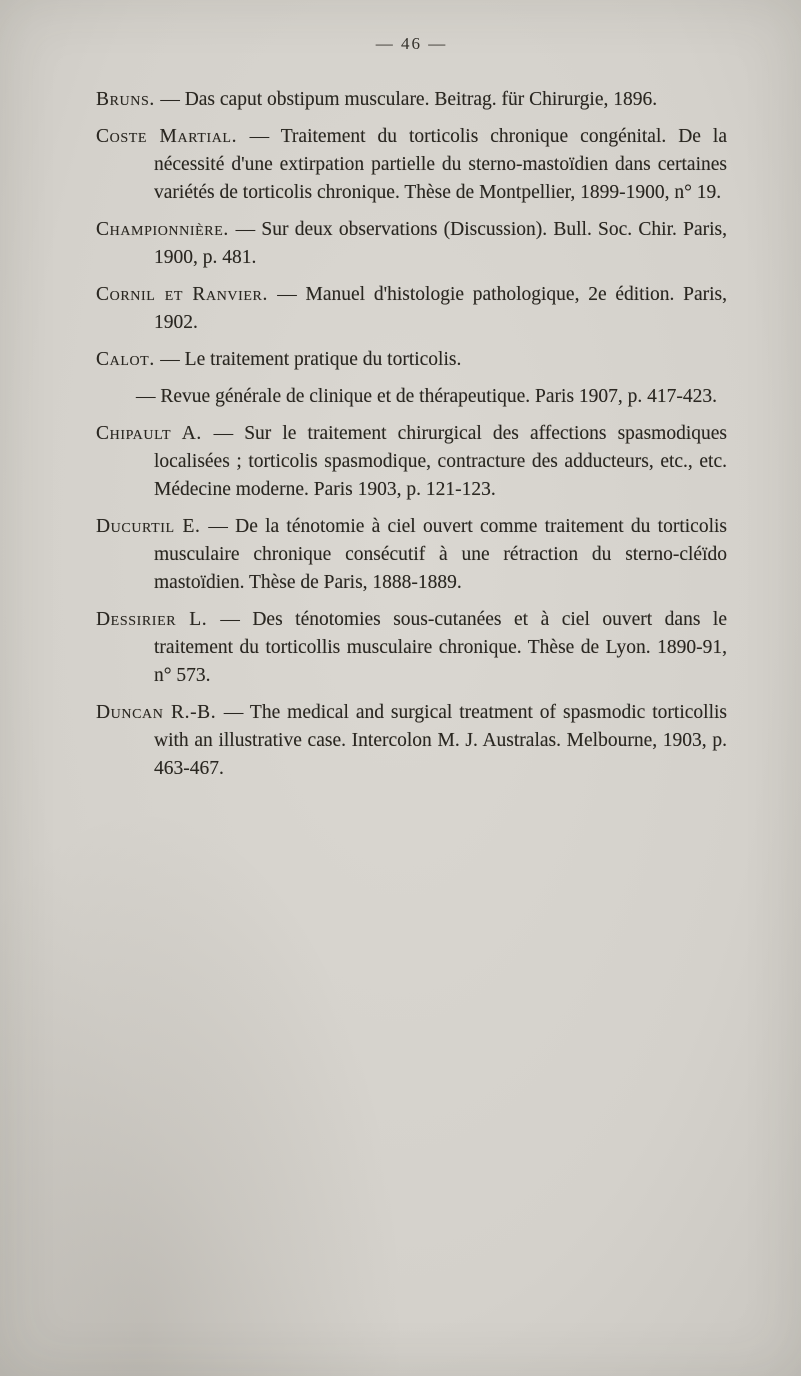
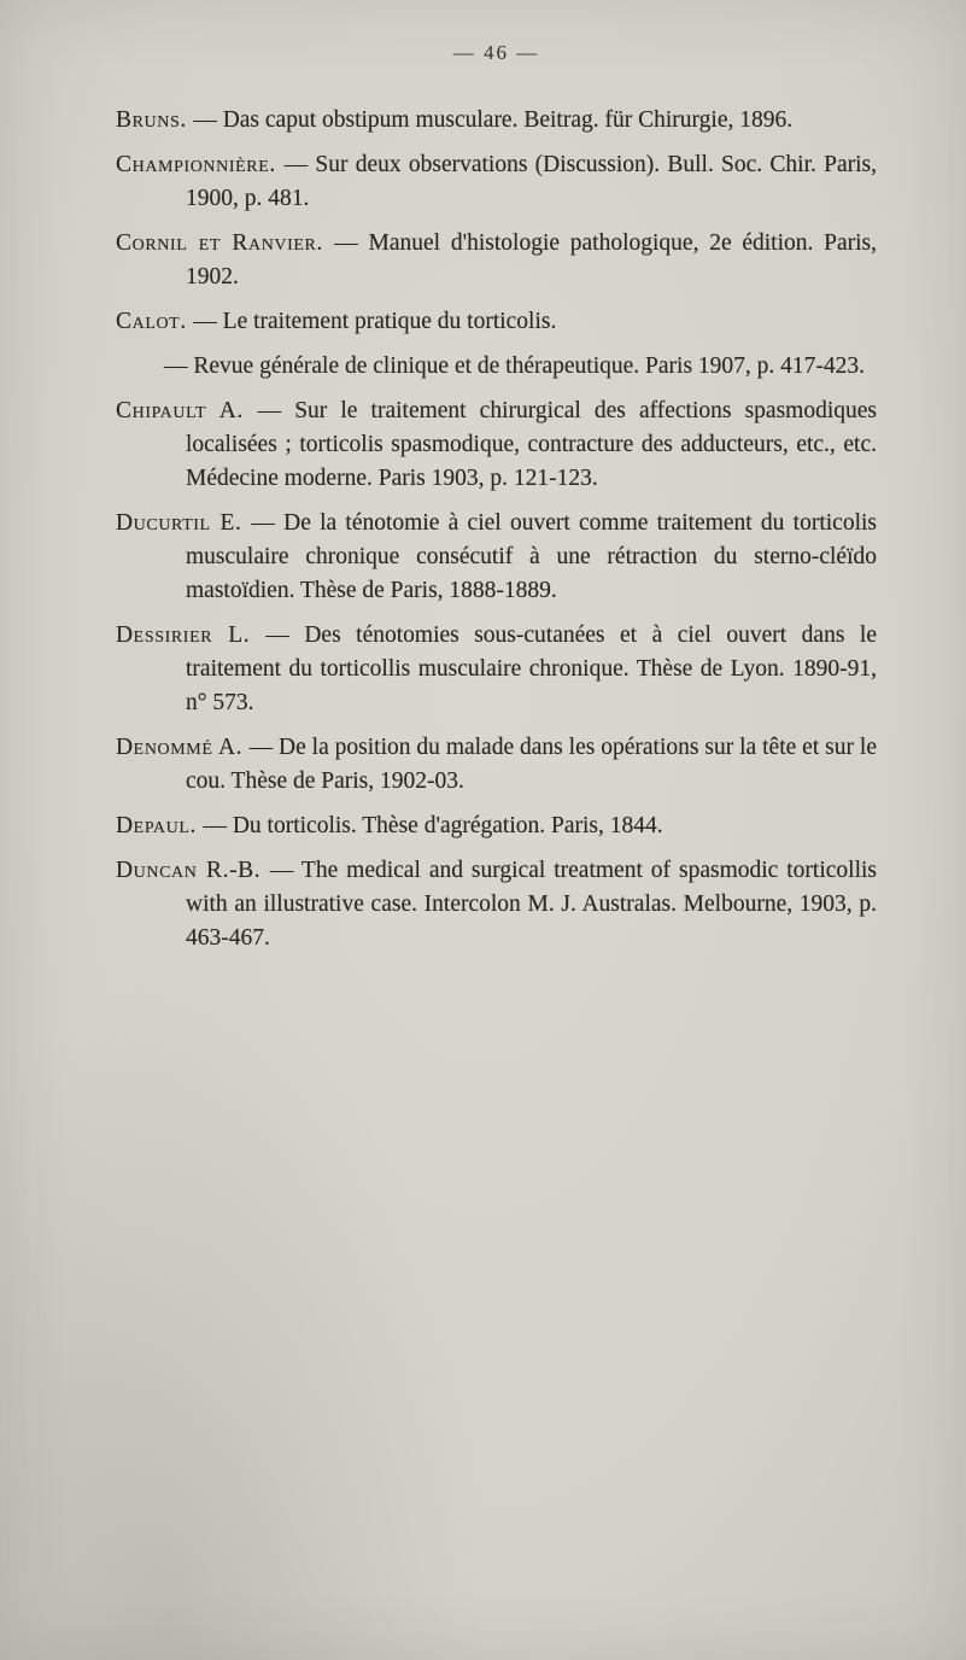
  — 46 —
  Bruns. — Das caput obstipum musculare. Beitrag. für Chirurgie, 1896.
- Coste Martial. — Traitement du torticolis chronique congénital. De la nécessité d'une extirpation partielle du sterno-mastoïdien dans certaines variétés de torticolis chronique. Thèse de Montpellier, 1899-1900, n° 19.
  Championnière. — Sur deux observations (Discussion). Bull. Soc. Chir. Paris, 1900, p. 481.
  Cornil et Ranvier. — Manuel d'histologie pathologique, 2e édition. Paris, 1902.
  Calot. — Le traitement pratique du torticolis.
  — Revue générale de clinique et de thérapeutique. Paris 1907, p. 417-423.
  Chipault A. — Sur le traitement chirurgical des affections spasmodiques localisées ; torticolis spasmodique, contracture des adducteurs, etc., etc. Médecine moderne. Paris 1903, p. 121-123.
  Ducurtil E. — De la ténotomie à ciel ouvert comme traitement du torticolis musculaire chronique consécutif à une rétraction du sterno-cléïdo mastoïdien. Thèse de Paris, 1888-1889.
  Dessirier L. — Des ténotomies sous-cutanées et à ciel ouvert dans le traitement du torticollis musculaire chronique. Thèse de Lyon. 1890-91, n° 573.
+ Denommé A. — De la position du malade dans les opérations sur la tête et sur le cou. Thèse de Paris, 1902-03.
+ Depaul. — Du torticolis. Thèse d'agrégation. Paris, 1844.
  Duncan R.-B. — The medical and surgical treatment of spasmodic torticollis with an illustrative case. Intercolon M. J. Australas. Melbourne, 1903, p. 463-467.
